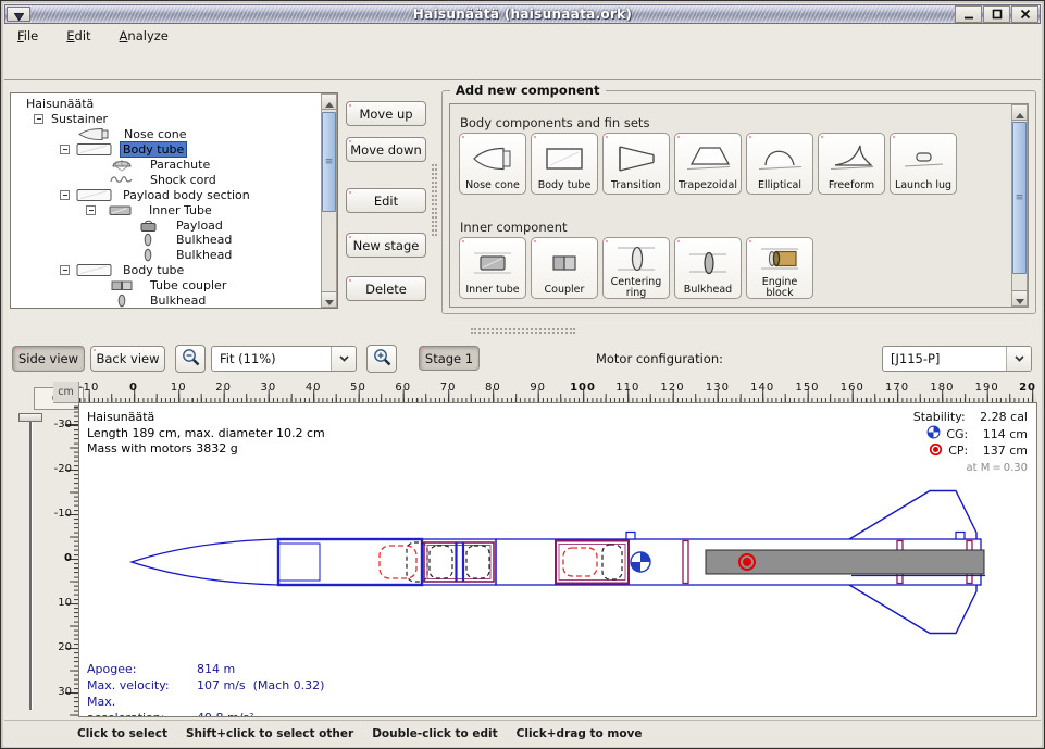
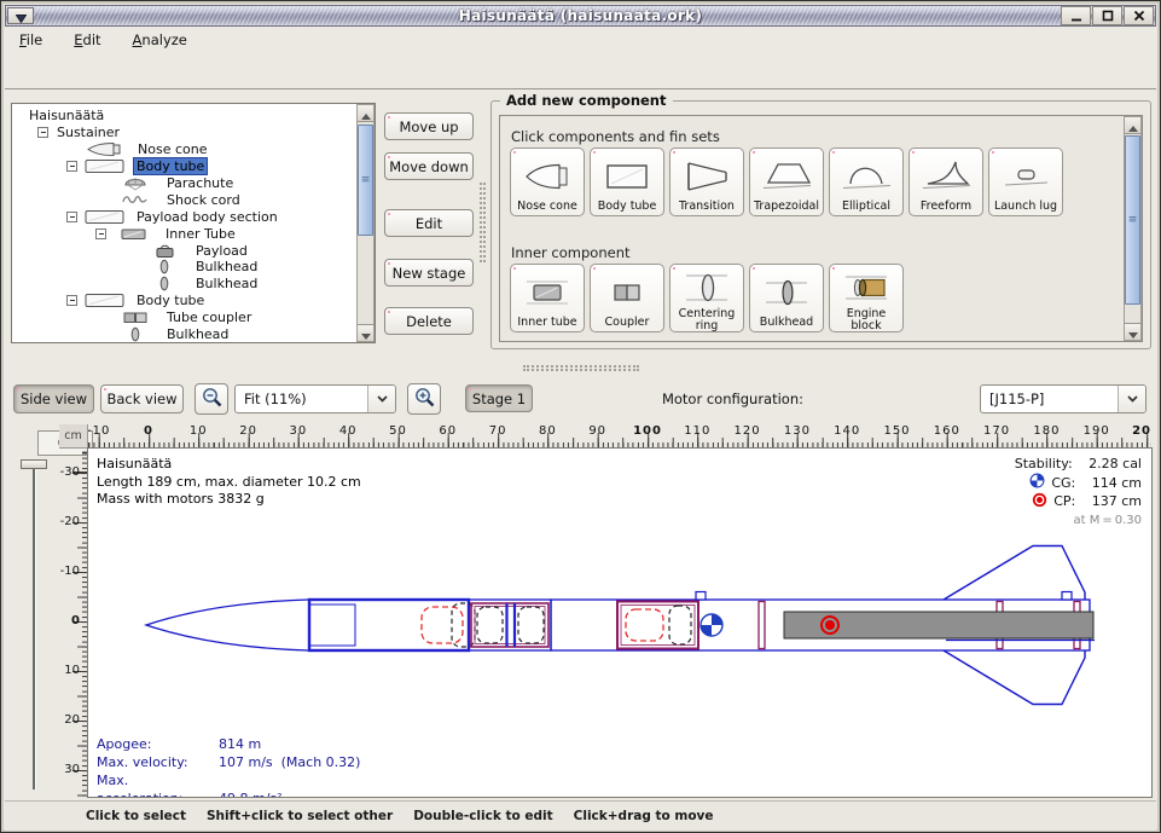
  Haisunäätä (haisunaata.ork)
  File
  Edit
  Analyze
  Haisunäätä
  Sustainer
  Nose cone
  Body tube
  Parachute
  Shock cord
  Payload body section
  Inner Tube
  Payload
  Bulkhead
  Bulkhead
  Body tube
  Tube coupler
  Bulkhead
  ≡
  Move up
  Move down
  Edit
  New stage
  Delete
  Add new component
- Body components and fin sets
+ Click components and fin sets
  Nose cone
  Body tube
  Transition
  Trapezoidal
  Elliptical
  Freeform
  Launch lug
  Inner component
  Inner tube
  Coupler
  Centering ring
  Bulkhead
  Engine block
  ≡
  Side view
  Back view
  Fit (11%)
  Stage 1
  Motor configuration:
  [J115-P]
  cm
  -10
  0
  10
  20
  30
  40
  50
  60
  70
  80
  90
  100
  110
  120
  130
  140
  150
  160
  170
  180
  190
  -30
  -20
  -10
  0
  10
  20
  30
  Haisunäätä
  Length 189 cm, max. diameter 10.2 cm
  Mass with motors 3832 g
  Stability:
  2.28 cal
  CG:
  114 cm
  CP:
  137 cm
  at M = 0.30
  Apogee: 814 m
  Max. velocity: 107 m/s (Mach 0.32)
  Click to select
  Shift+click to select other
  Double-click to edit
  Click+drag to move
